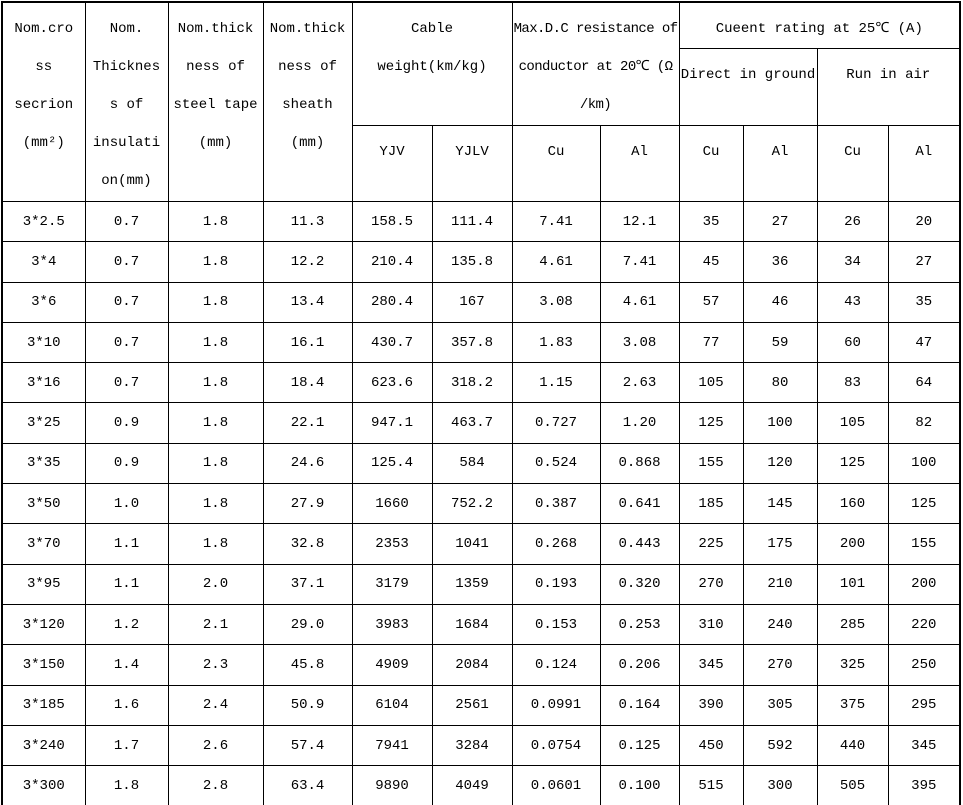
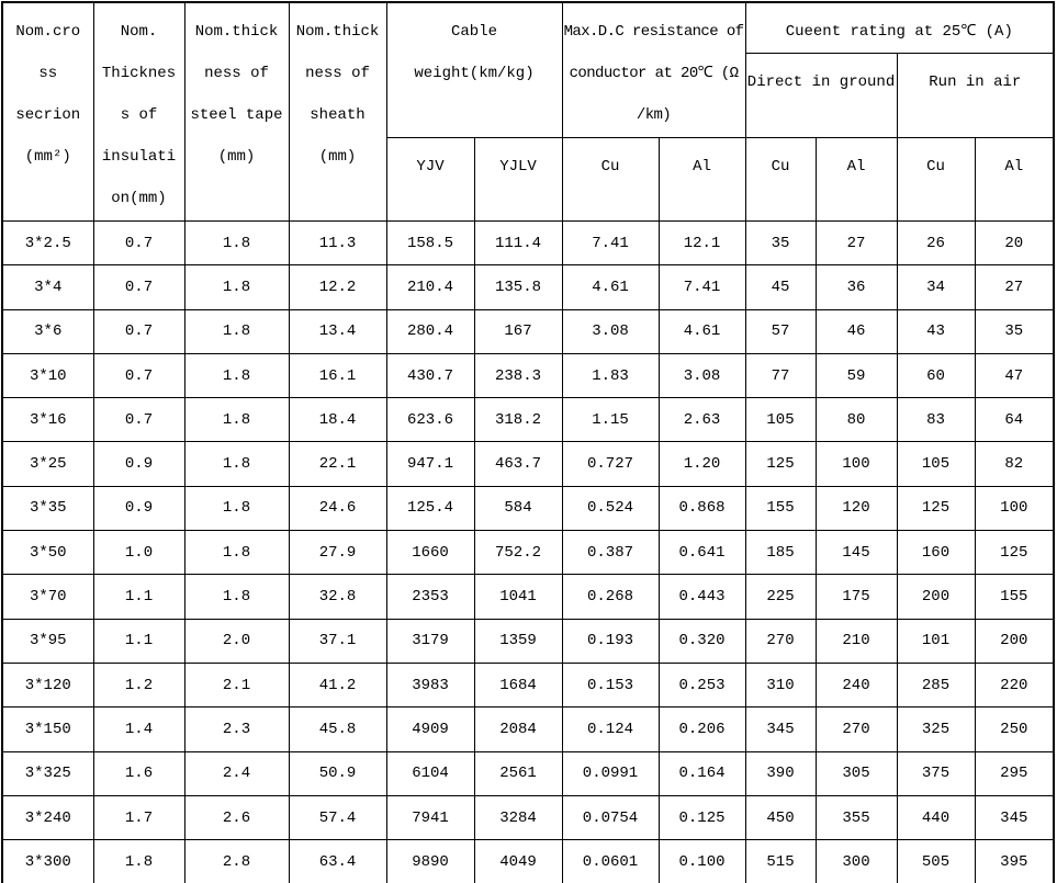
  Nom.cro ss secrion (mm²)	Nom. Thicknes s of insulati on(mm)	Nom.thick ness of steel tape (mm)	Nom.thick ness of sheath (mm)	Cable weight(km/kg)	Max.D.C resistance of conductor at 20℃ (Ω /km)	Cueent rating at 25℃ (A)
  Direct in ground	Run in air
  YJV	YJLV	Cu	Al	Cu	Al	Cu	Al
  3*2.5	0.7	1.8	11.3	158.5	111.4	7.41	12.1	35	27	26	20
  3*4	0.7	1.8	12.2	210.4	135.8	4.61	7.41	45	36	34	27
  3*6	0.7	1.8	13.4	280.4	167	3.08	4.61	57	46	43	35
- 3*10	0.7	1.8	16.1	430.7	357.8	1.83	3.08	77	59	60	47
+ 3*10	0.7	1.8	16.1	430.7	238.3	1.83	3.08	77	59	60	47
  3*16	0.7	1.8	18.4	623.6	318.2	1.15	2.63	105	80	83	64
  3*25	0.9	1.8	22.1	947.1	463.7	0.727	1.20	125	100	105	82
  3*35	0.9	1.8	24.6	125.4	584	0.524	0.868	155	120	125	100
  3*50	1.0	1.8	27.9	1660	752.2	0.387	0.641	185	145	160	125
  3*70	1.1	1.8	32.8	2353	1041	0.268	0.443	225	175	200	155
  3*95	1.1	2.0	37.1	3179	1359	0.193	0.320	270	210	101	200
- 3*120	1.2	2.1	29.0	3983	1684	0.153	0.253	310	240	285	220
+ 3*120	1.2	2.1	41.2	3983	1684	0.153	0.253	310	240	285	220
  3*150	1.4	2.3	45.8	4909	2084	0.124	0.206	345	270	325	250
- 3*185	1.6	2.4	50.9	6104	2561	0.0991	0.164	390	305	375	295
+ 3*325	1.6	2.4	50.9	6104	2561	0.0991	0.164	390	305	375	295
- 3*240	1.7	2.6	57.4	7941	3284	0.0754	0.125	450	592	440	345
+ 3*240	1.7	2.6	57.4	7941	3284	0.0754	0.125	450	355	440	345
  3*300	1.8	2.8	63.4	9890	4049	0.0601	0.100	515	300	505	395
